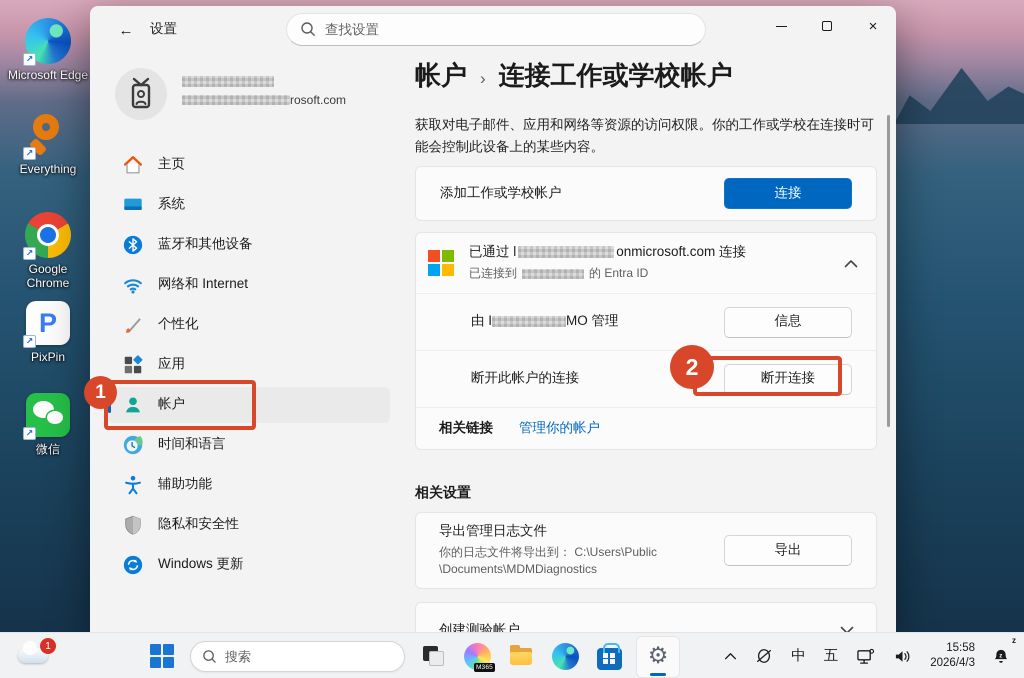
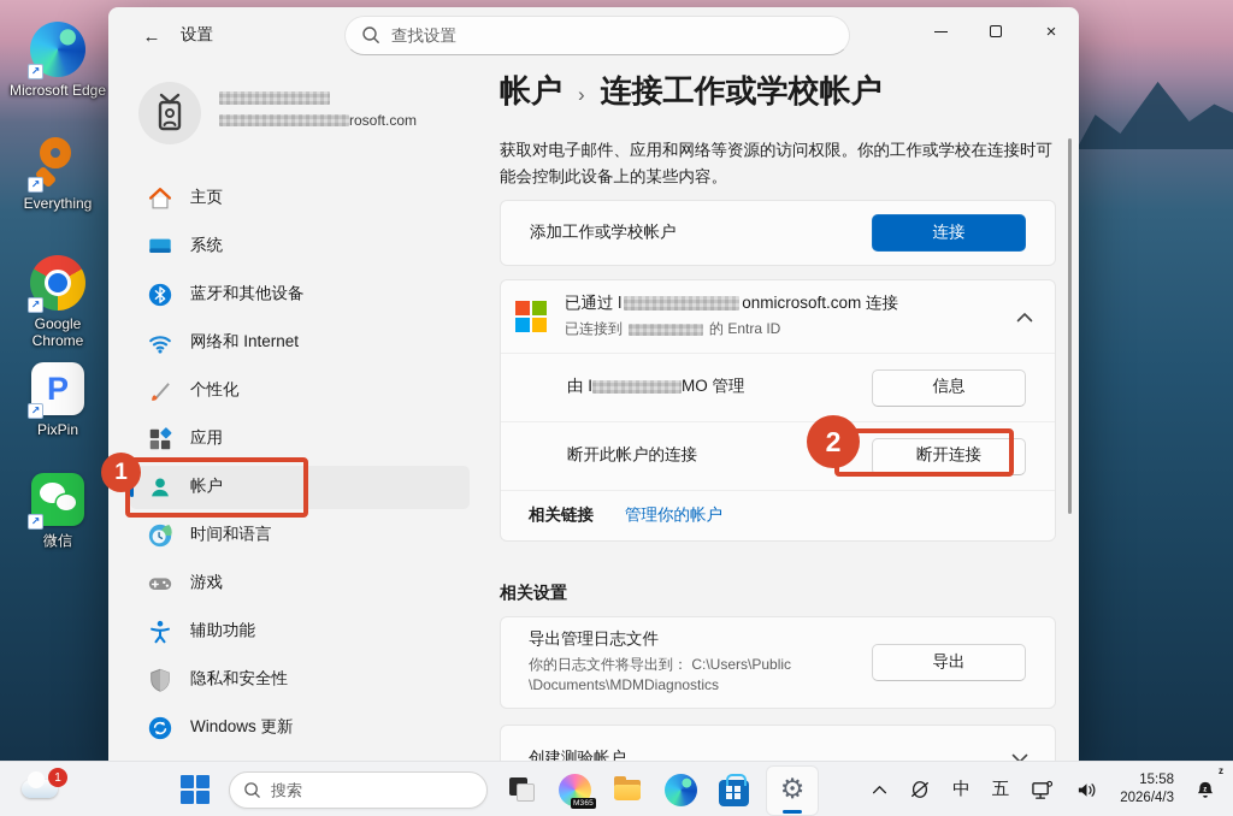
  ↗
  Microsoft Edge
  ↗
  Everything
  ↗
  Google Chrome
  P
  ↗
  PixPin
  ↗
  微信
  ←
  设置
  查找设置
  ×
  rosoft.com
  主页
  系统
  蓝牙和其他设备
  网络和 Internet
  个性化
  应用
  帐户
  时间和语言
+ 游戏
  辅助功能
  隐私和安全性
  Windows 更新
  帐户
  ›
  连接工作或学校帐户
  获取对电子邮件、应用和网络等资源的访问权限。你的工作或学校在连接时可能会控制此设备上的某些内容。
  添加工作或学校帐户
  连接
  已通过 l onmicrosoft.com 连接
  已连接到 的 Entra ID
  由 I MO 管理
  信息
  断开此帐户的连接
  断开连接
  相关链接
  管理你的帐户
  相关设置
  导出管理日志文件
  你的日志文件将导出到： C:\Users\Public
  \Documents\MDMDiagnostics
  导出
  创建测验帐户
  1
  搜索
  ⚙
  中
  五
  15:58
  2026/4/3
  z
  1
  2
